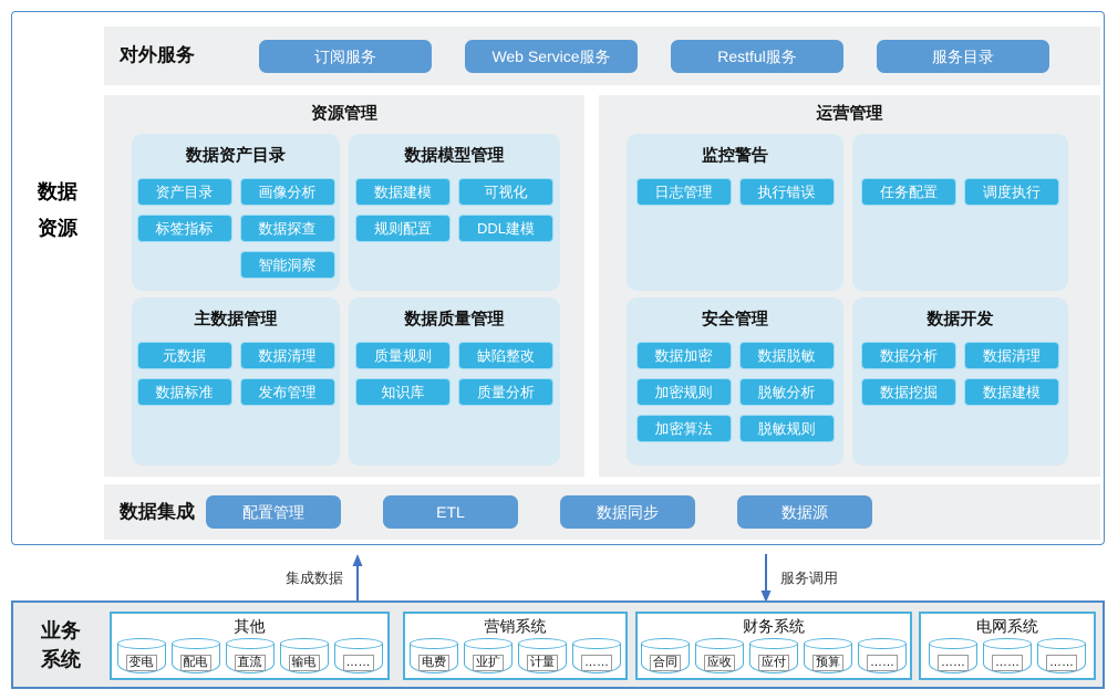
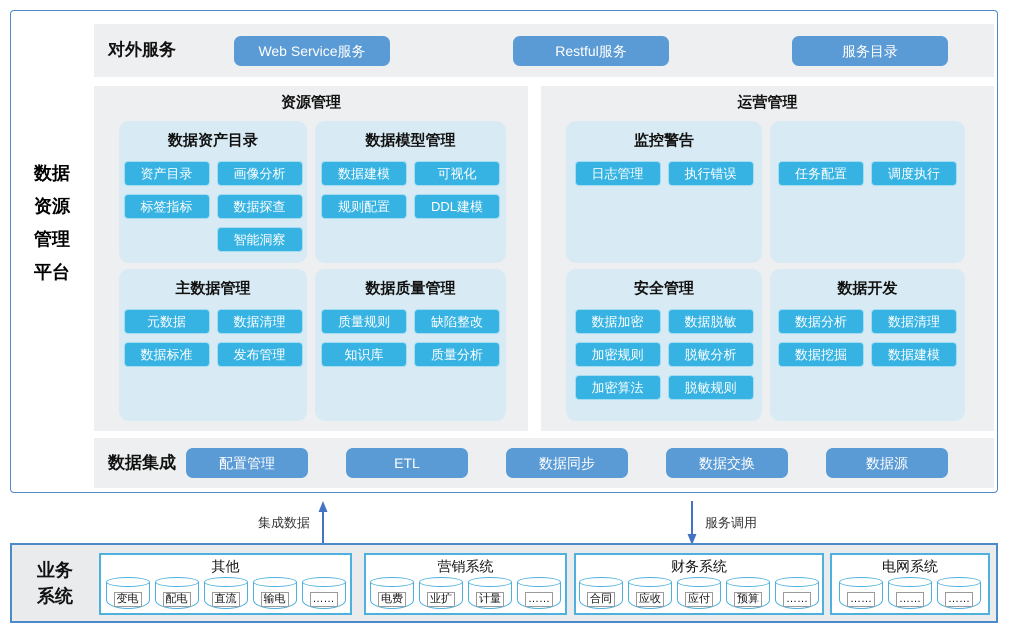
  数据
  资源
+ 管理
+ 平台
  对外服务
- 订阅服务
  Web Service服务
  Restful服务
  服务目录
  资源管理
  数据资产目录
  资产目录
  画像分析
  标签指标
  数据探查
  智能洞察
  数据模型管理
  数据建模
  可视化
  规则配置
  DDL建模
  主数据管理
  元数据
  数据清理
  数据标准
  发布管理
  数据质量管理
  质量规则
  缺陷整改
  知识库
  质量分析
  运营管理
  监控警告
  日志管理
  执行错误
  任务配置
  调度执行
  安全管理
  数据加密
  数据脱敏
  加密规则
  脱敏分析
  加密算法
  脱敏规则
  数据开发
  数据分析
  数据清理
  数据挖掘
  数据建模
  数据集成
  配置管理
  ETL
  数据同步
+ 数据交换
  数据源
  集成数据
  服务调用
  业务
  系统
  其他
  变电
  配电
  直流
  输电
  ……
  营销系统
  电费
  业扩
  计量
  ……
  财务系统
  合同
  应收
  应付
  预算
  ……
  电网系统
  ……
  ……
  ……
